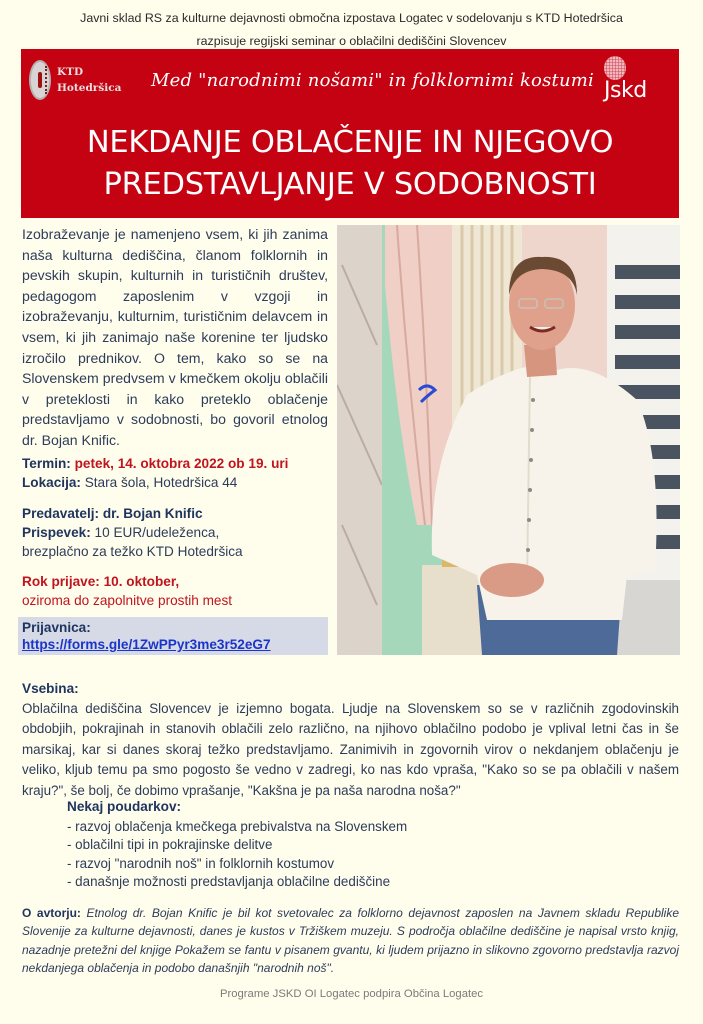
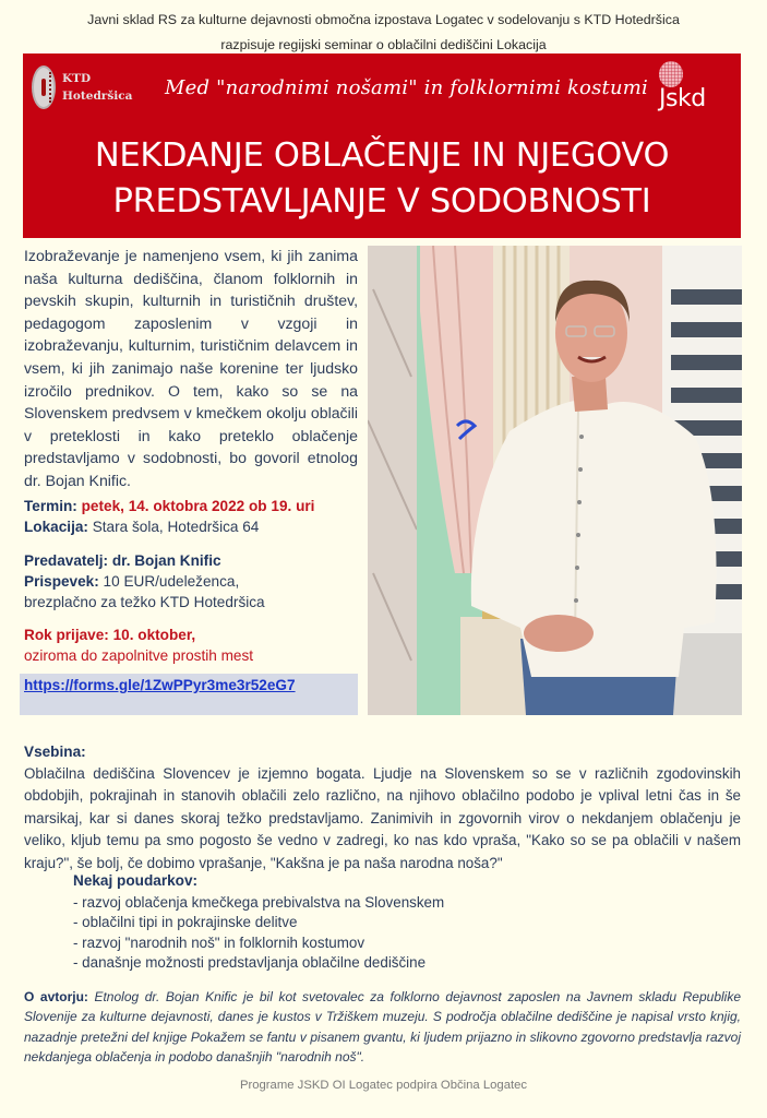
  Javni sklad RS za kulturne dejavnosti območna izpostava Logatec v sodelovanju s KTD Hotedršica
- razpisuje regijski seminar o oblačilni dediščini Slovencev
+ razpisuje regijski seminar o oblačilni dediščini Lokacija
  KTD
  Hotedršica
  Med "narodnimi nošami" in folklornimi kostumi
  Jskd
  NEKDANJE OBLAČENJE IN NJEGOVO
  PREDSTAVLJANJE V SODOBNOSTI
  Izobraževanje je namenjeno vsem, ki jih zanima naša kulturna dediščina, članom folklornih in pevskih skupin, kulturnih in turističnih društev, pedagogom zaposlenim v vzgoji in izobraževanju, kulturnim, turističnim delavcem in vsem, ki jih zanimajo naše korenine ter ljudsko izročilo prednikov. O tem, kako so se na Slovenskem predvsem v kmečkem okolju oblačili v preteklosti in kako preteklo oblačenje predstavljamo v sodobnosti, bo govoril etnolog dr. Bojan Knific.
  Termin: petek, 14. oktobra 2022 ob 19. uri
- Lokacija: Stara šola, Hotedršica 44
+ Lokacija: Stara šola, Hotedršica 64
  Predavatelj: dr. Bojan Knific
  Prispevek: 10 EUR/udeleženca,
  brezplačno za težko KTD Hotedršica
  Rok prijave: 10. oktober,
  oziroma do zapolnitve prostih mest
- Prijavnica:
  https://forms.gle/1ZwPPyr3me3r52eG7
  Vsebina:
  Oblačilna dediščina Slovencev je izjemno bogata. Ljudje na Slovenskem so se v različnih zgodovinskih obdobjih, pokrajinah in stanovih oblačili zelo različno, na njihovo oblačilno podobo je vplival letni čas in še marsikaj, kar si danes skoraj težko predstavljamo. Zanimivih in zgovornih virov o nekdanjem oblačenju je veliko, kljub temu pa smo pogosto še vedno v zadregi, ko nas kdo vpraša, "Kako so se pa oblačili v našem kraju?", še bolj, če dobimo vprašanje, "Kakšna je pa naša narodna noša?"
  Nekaj poudarkov:
  - razvoj oblačenja kmečkega prebivalstva na Slovenskem
  - oblačilni tipi in pokrajinske delitve
  - razvoj "narodnih noš" in folklornih kostumov
  - današnje možnosti predstavljanja oblačilne dediščine
  O avtorju: Etnolog dr. Bojan Knific je bil kot svetovalec za folklorno dejavnost zaposlen na Javnem skladu Republike Slovenije za kulturne dejavnosti, danes je kustos v Tržiškem muzeju. S področja oblačilne dediščine je napisal vrsto knjig, nazadnje pretežni del knjige Pokažem se fantu v pisanem gvantu, ki ljudem prijazno in slikovno zgovorno predstavlja razvoj nekdanjega oblačenja in podobo današnjih "narodnih noš".
  Programe JSKD OI Logatec podpira Občina Logatec
